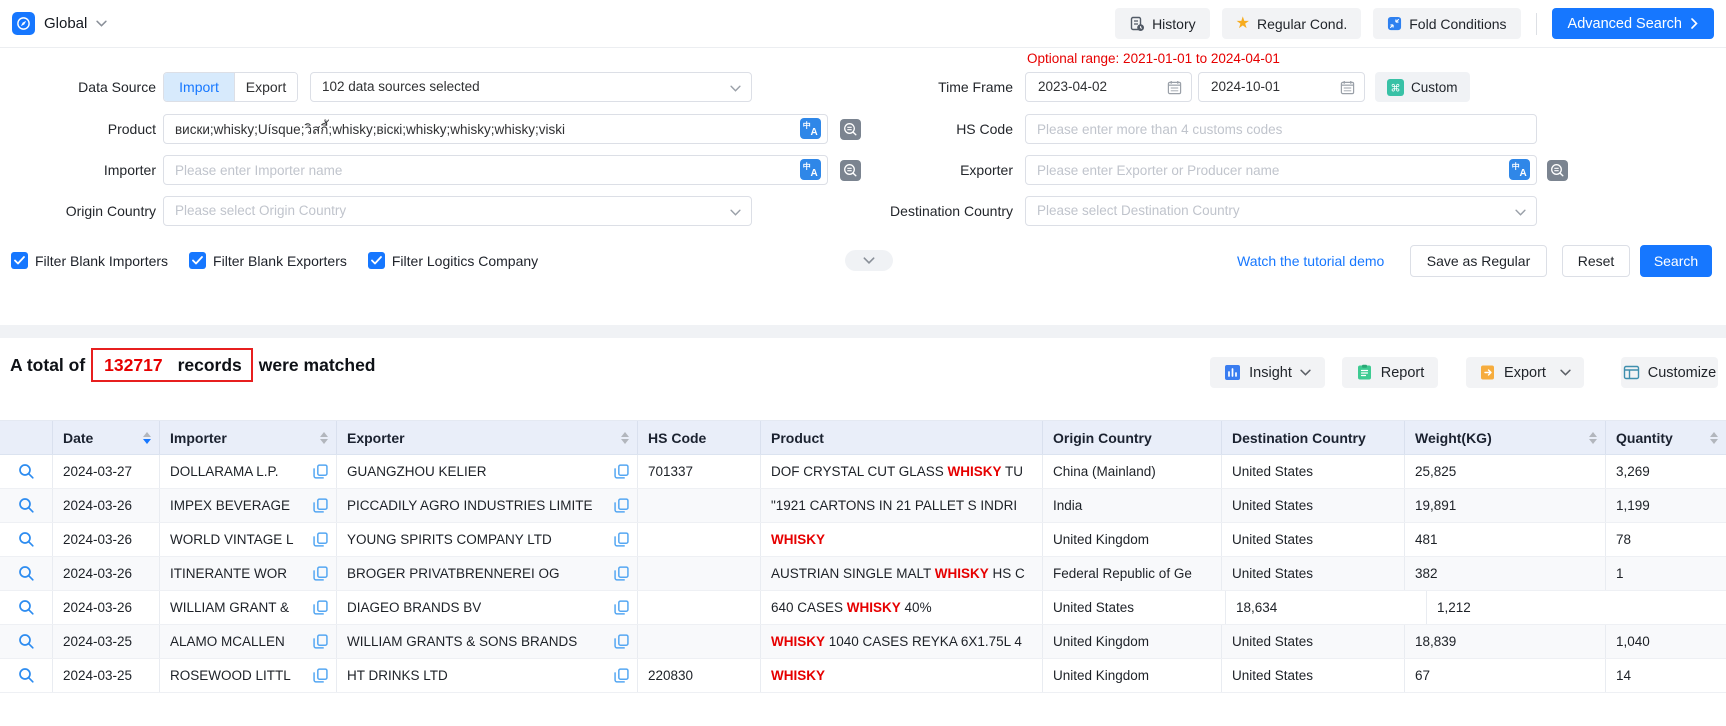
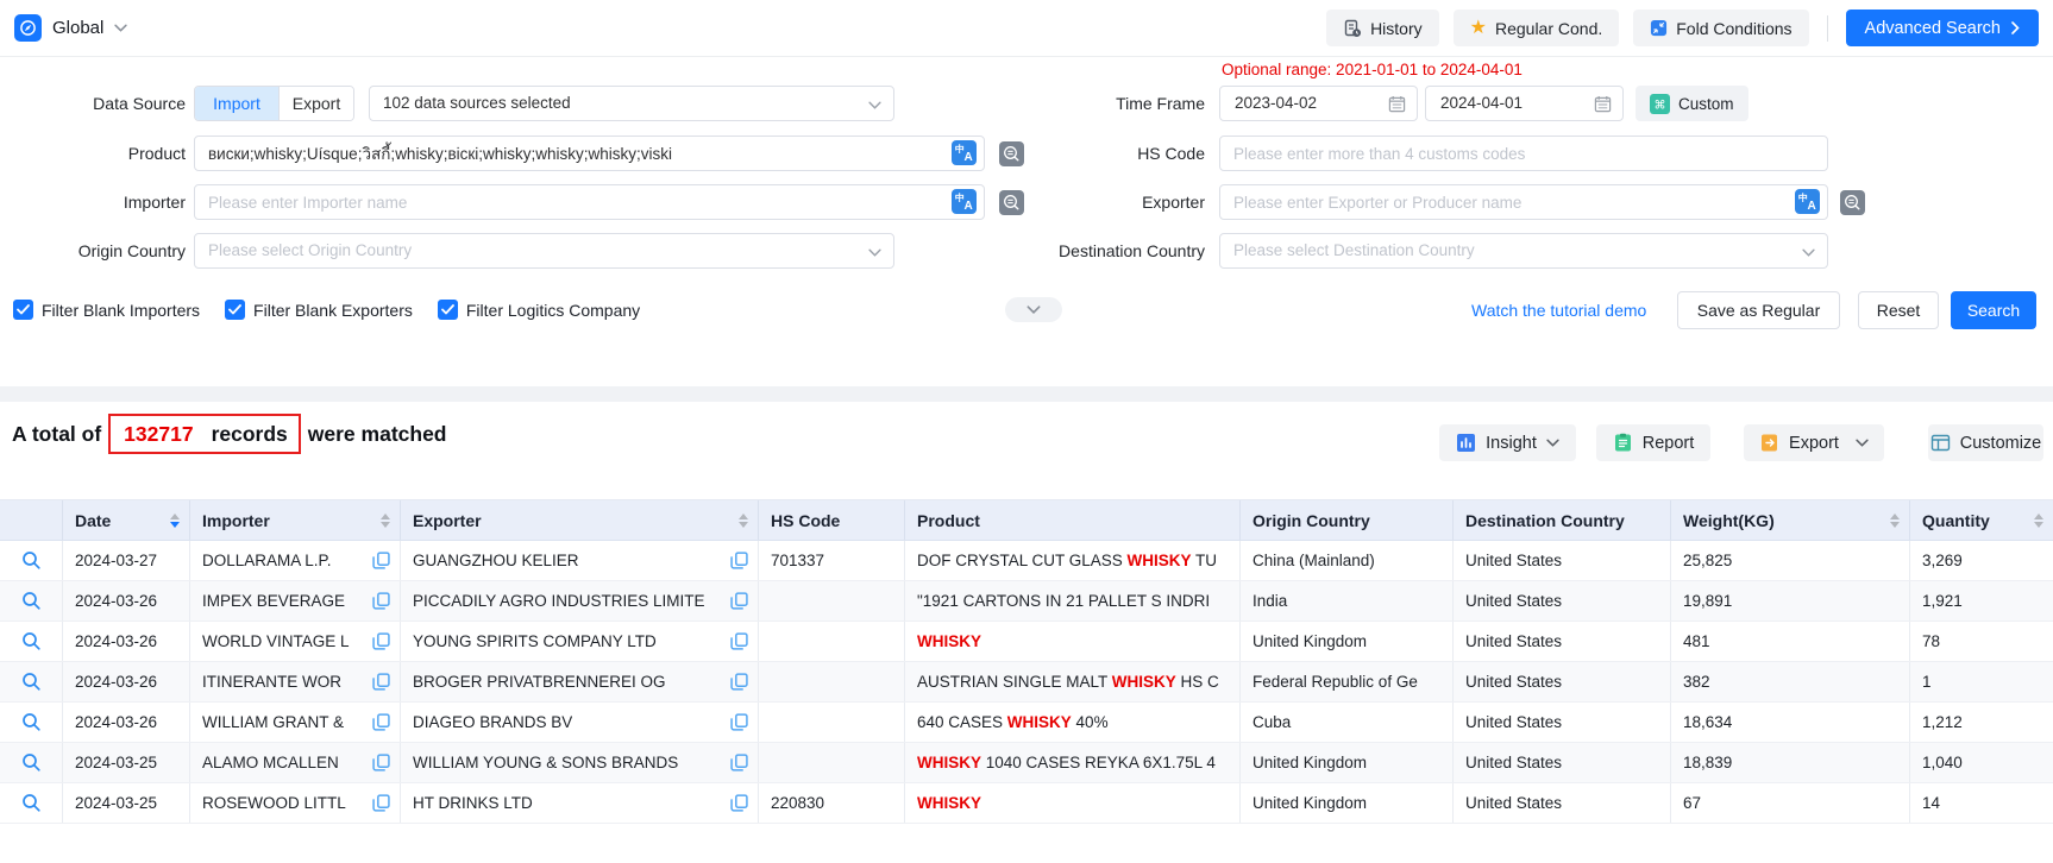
  Global
  History
  ★
  Regular Cond.
  Fold Conditions
  Advanced Search
  Optional range: 2021-01-01 to 2024-04-01
  Data Source
  Import
  Export
  102 data sources selected
  Time Frame
  2023-04-02
- 2024-10-01
+ 2024-04-01
  ⌘
  Custom
  Product
  виски;whisky;Uísque;วิสกี้;whisky;віскі;whisky;whisky;whisky;viski
  中
  A
  HS Code
  Please enter more than 4 customs codes
  Importer
  Please enter Importer name
  中
  A
  Exporter
  Please enter Exporter or Producer name
  中
  A
  Origin Country
  Please select Origin Country
  Destination Country
  Please select Destination Country
  Filter Blank Importers
  Filter Blank Exporters
  Filter Logitics Company
  Watch the tutorial demo
  Save as Regular
  Reset
  Search
  A total of
  132717
  records
  were matched
  Insight
  Report
  Export
  Customize
  Date
  Importer
  Exporter
  HS Code
  Product
  Origin Country
  Destination Country
  Weight(KG)
  Quantity
  2024-03-27
  DOLLARAMA L.P.
  GUANGZHOU KELIER
  701337
  DOF CRYSTAL CUT GLASS
  WHISKY
  TU
  China (Mainland)
  United States
  25,825
  3,269
  2024-03-26
  IMPEX BEVERAGE
  PICCADILY AGRO INDUSTRIES LIMITE
  "1921 CARTONS IN 21 PALLET S INDRI
  India
  United States
  19,891
- 1,199
+ 1,921
  2024-03-26
  WORLD VINTAGE L
  YOUNG SPIRITS COMPANY LTD
  WHISKY
  United Kingdom
  United States
  481
  78
  2024-03-26
  ITINERANTE WOR
  BROGER PRIVATBRENNEREI OG
  AUSTRIAN SINGLE MALT
  WHISKY
  HS C
  Federal Republic of Ge
  United States
  382
  1
  2024-03-26
  WILLIAM GRANT &
  DIAGEO BRANDS BV
  640 CASES
  WHISKY
  40%
+ Cuba
  United States
  18,634
  1,212
  2024-03-25
  ALAMO MCALLEN
- WILLIAM GRANTS & SONS BRANDS
+ WILLIAM YOUNG & SONS BRANDS
  WHISKY
  1040 CASES REYKA 6X1.75L 4
  United Kingdom
  United States
  18,839
  1,040
  2024-03-25
  ROSEWOOD LITTL
  HT DRINKS LTD
  220830
  WHISKY
  United Kingdom
  United States
  67
  14
